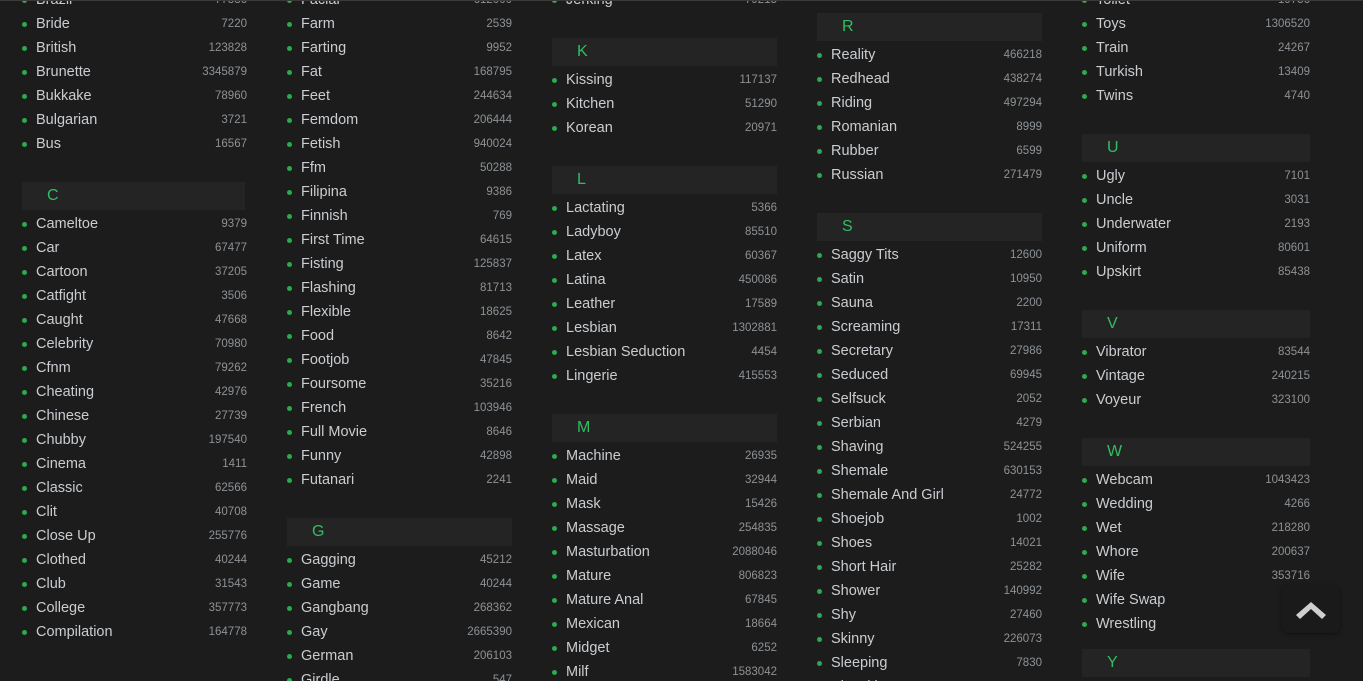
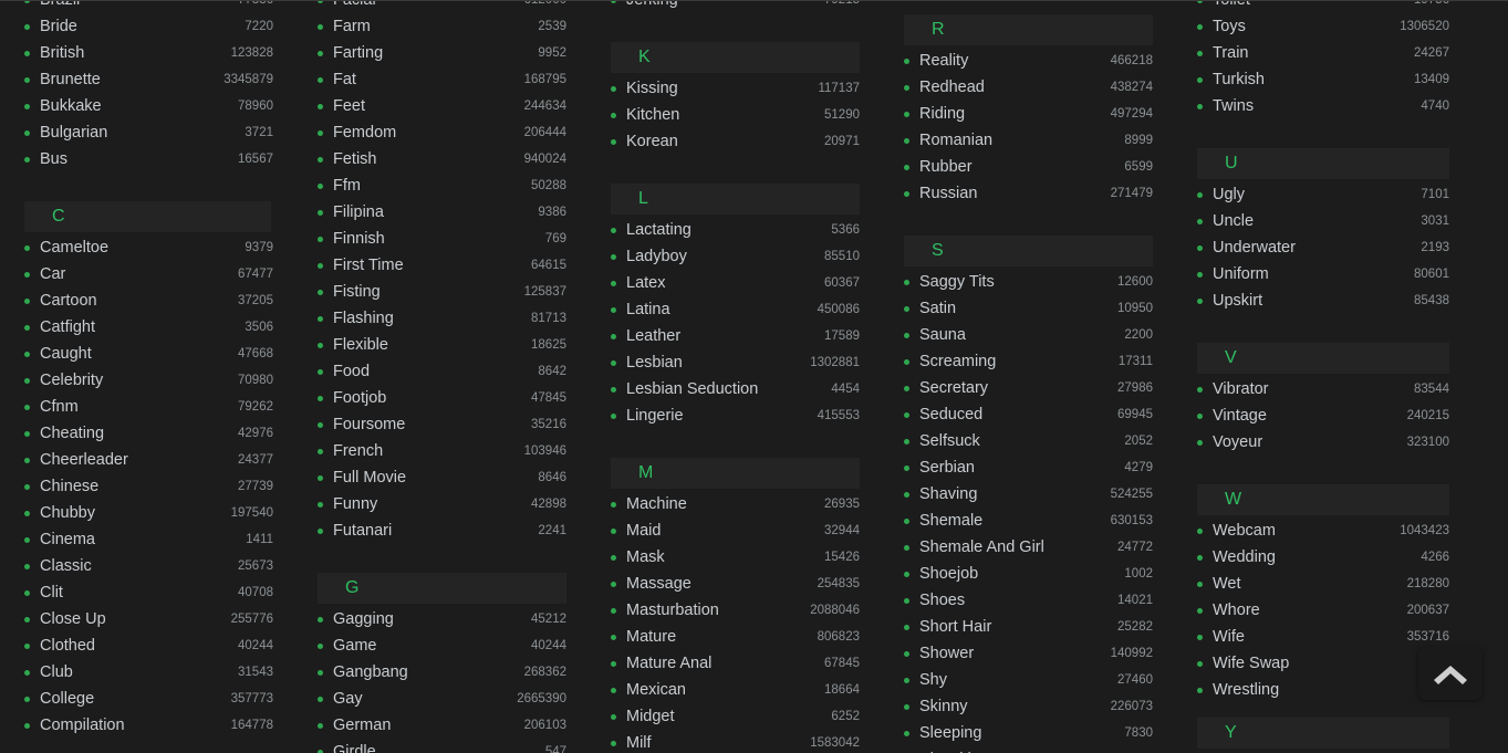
  Bride
  7220
  British
  123828
  Brunette
  3345879
  Bukkake
  78960
  Bulgarian
  3721
  Bus
  16567
  C
  Cameltoe
  9379
  Car
  67477
  Cartoon
  37205
  Catfight
  3506
  Caught
  47668
  Celebrity
  70980
  Cfnm
  79262
  Cheating
  42976
+ Cheerleader
+ 24377
  Chinese
  27739
  Chubby
  197540
  Cinema
  1411
  Classic
- 62566
+ 25673
  Clit
  40708
  Close Up
  255776
  Clothed
  40244
  Club
  31543
  College
  357773
  Compilation
  164778
  Farm
  2539
  Farting
  9952
  Fat
  168795
  Feet
  244634
  Femdom
  206444
  Fetish
  940024
  Ffm
  50288
  Filipina
  9386
  Finnish
  769
  First Time
  64615
  Fisting
  125837
  Flashing
  81713
  Flexible
  18625
  Food
  8642
  Footjob
  47845
  Foursome
  35216
  French
  103946
  Full Movie
  8646
  Funny
  42898
  Futanari
  2241
  G
  Gagging
  45212
  Game
  40244
  Gangbang
  268362
  Gay
  2665390
  German
  206103
  Girdle
  547
  K
  Kissing
  117137
  Kitchen
  51290
  Korean
  20971
  L
  Lactating
  5366
  Ladyboy
  85510
  Latex
  60367
  Latina
  450086
  Leather
  17589
  Lesbian
  1302881
  Lesbian Seduction
  4454
  Lingerie
  415553
  M
  Machine
  26935
  Maid
  32944
  Mask
  15426
  Massage
  254835
  Masturbation
  2088046
  Mature
  806823
  Mature Anal
  67845
  Mexican
  18664
  Midget
  6252
  Milf
  1583042
  R
  Reality
  466218
  Redhead
  438274
  Riding
  497294
  Romanian
  8999
  Rubber
  6599
  Russian
  271479
  S
  Saggy Tits
  12600
  Satin
  10950
  Sauna
  2200
  Screaming
  17311
  Secretary
  27986
  Seduced
  69945
  Selfsuck
  2052
  Serbian
  4279
  Shaving
  524255
  Shemale
  630153
  Shemale And Girl
  24772
  Shoejob
  1002
  Shoes
  14021
  Short Hair
  25282
  Shower
  140992
  Shy
  27460
  Skinny
  226073
  Sleeping
  7830
  Toys
  1306520
  Train
  24267
  Turkish
  13409
  Twins
  4740
  U
  Ugly
  7101
  Uncle
  3031
  Underwater
  2193
  Uniform
  80601
  Upskirt
  85438
  V
  Vibrator
  83544
  Vintage
  240215
  Voyeur
  323100
  W
  Webcam
  1043423
  Wedding
  4266
  Wet
  218280
  Whore
  200637
  Wife
  353716
  Wife Swap
  Wrestling
  Y
